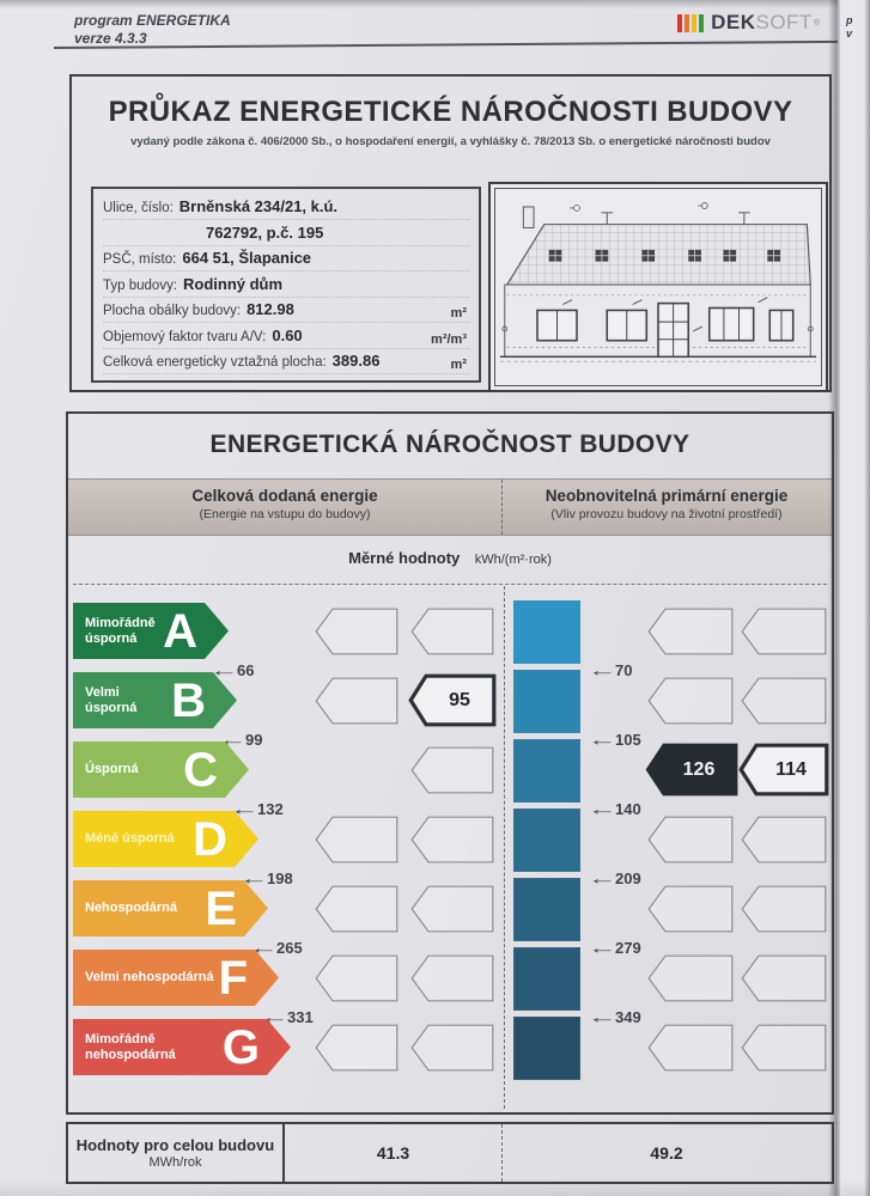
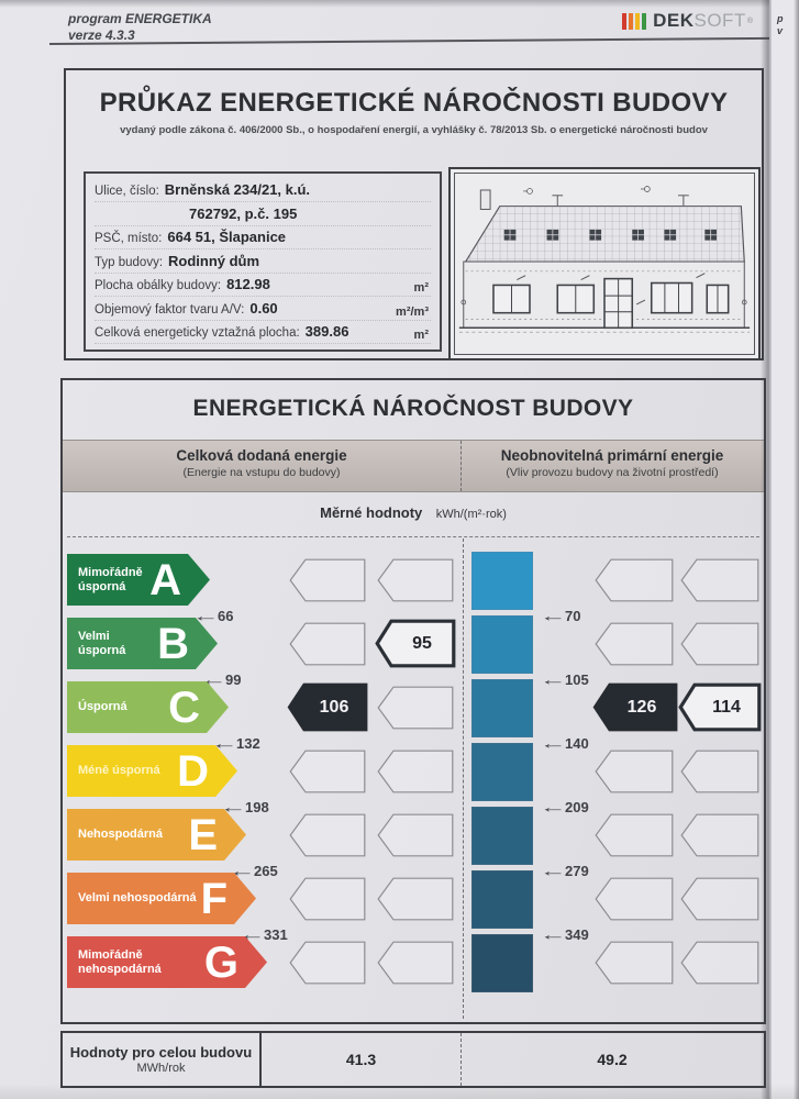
  program ENERGETIKA
  verze 4.3.3
  DEK
  SOFT
  PRŮKAZ ENERGETICKÉ NÁROČNOSTI BUDOVY
  vydaný podle zákona č. 406/2000 Sb., o hospodaření energií, a vyhlášky č. 78/2013 Sb. o energetické náročnosti budov
  Ulice, číslo:
  Brněnská 234/21, k.ú.
  762792, p.č. 195
  PSČ, místo:
  664 51, Šlapanice
  Typ budovy:
  Rodinný dům
  Plocha obálky budovy:
  812.98
  m²
  Objemový faktor tvaru A/V:
  0.60
  m²/m³
  Celková energeticky vztažná plocha:
  389.86
  m²
  ENERGETICKÁ NÁROČNOST BUDOVY
  Celková dodaná energie
  (Energie na vstupu do budovy)
  Neobnovitelná primární energie
  (Vliv provozu budovy na životní prostředí)
  Měrné hodnoty kWh/(m²·rok)
  Mimořádně úsporná
  A
  ←66
  ←70
  Velmi úsporná
  B
  ←99
  ←105
  Úsporná
  C
  ←132
  ←140
  Méně úsporná
  D
  ←198
  ←209
  Nehospodárná
  E
  ←265
  ←279
  Velmi nehospodárná
  F
  ←331
  ←349
  Mimořádně nehospodárná
  G
+ 106
  95
  126
  114
  Hodnoty pro celou budovu
  MWh/rok
  41.3
  49.2
  p
  v
